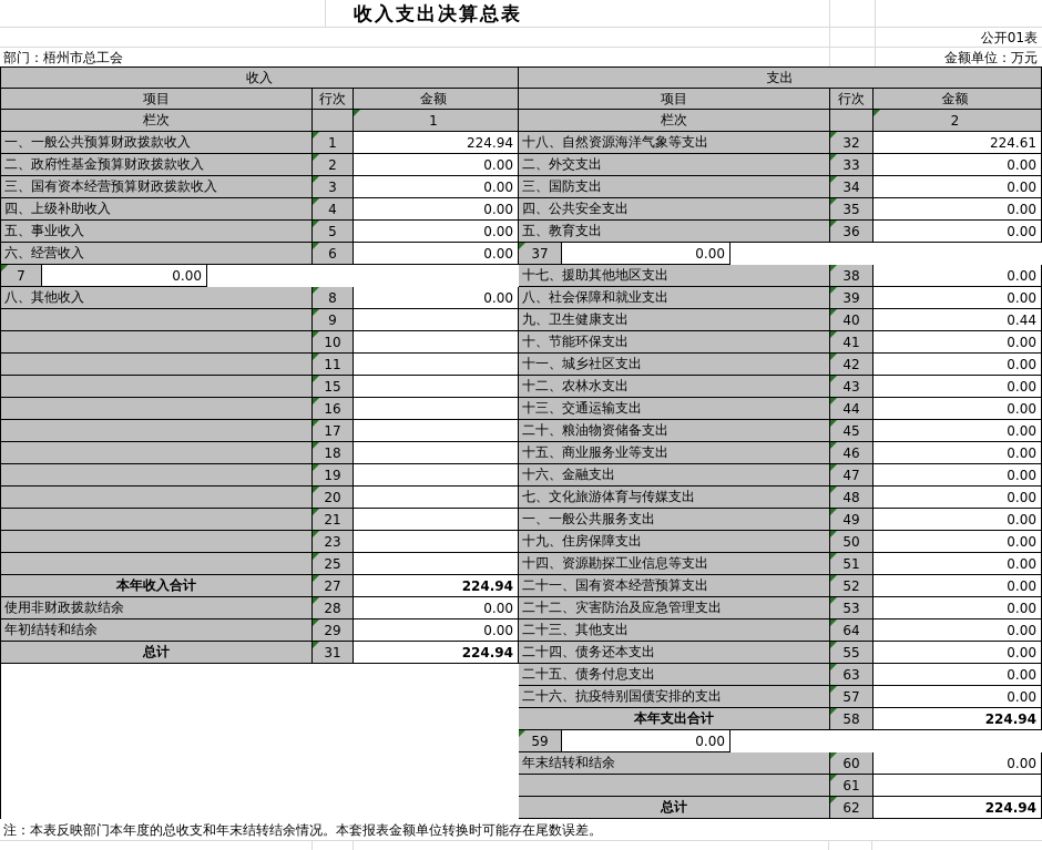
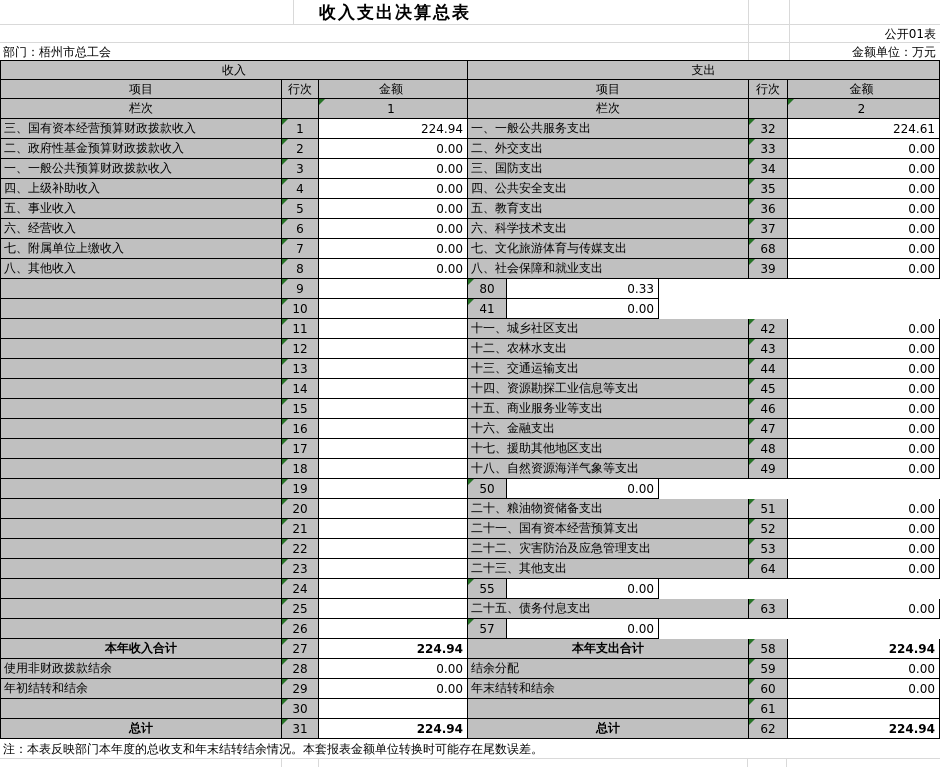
  收入支出决算总表
  公开01表
  部门：梧州市总工会
  金额单位：万元
  收入
  项目
  行次
  金额
  栏次
  1
- 一、一般公共预算财政拨款收入
+ 三、国有资本经营预算财政拨款收入
  1
  224.94
  二、政府性基金预算财政拨款收入
  2
  0.00
- 三、国有资本经营预算财政拨款收入
+ 一、一般公共预算财政拨款收入
  3
  0.00
  四、上级补助收入
  4
  0.00
  五、事业收入
  5
  0.00
  六、经营收入
  6
  0.00
+ 七、附属单位上缴收入
  7
  0.00
  八、其他收入
  8
  0.00
  9
  10
  11
+ 12
+ 13
+ 14
  15
  16
  17
  18
  19
  20
  21
+ 22
  23
+ 24
  25
+ 26
  本年收入合计
  27
  224.94
  使用非财政拨款结余
  28
  0.00
  年初结转和结余
  29
  0.00
+ 30
  总计
  31
  224.94
  支出
  项目
  行次
  金额
  栏次
  2
- 十八、自然资源海洋气象等支出
+ 一、一般公共服务支出
  32
  224.61
  二、外交支出
  33
  0.00
  三、国防支出
  34
  0.00
  四、公共安全支出
  35
  0.00
  五、教育支出
  36
  0.00
+ 六、科学技术支出
  37
  0.00
- 十七、援助其他地区支出
+ 七、文化旅游体育与传媒支出
- 38
+ 68
  0.00
  八、社会保障和就业支出
  39
  0.00
- 九、卫生健康支出
- 40
+ 80
- 0.44
+ 0.33
- 十、节能环保支出
  41
  0.00
  十一、城乡社区支出
  42
  0.00
  十二、农林水支出
  43
  0.00
  十三、交通运输支出
  44
  0.00
- 二十、粮油物资储备支出
+ 十四、资源勘探工业信息等支出
  45
  0.00
  十五、商业服务业等支出
  46
  0.00
  十六、金融支出
  47
  0.00
- 七、文化旅游体育与传媒支出
+ 十七、援助其他地区支出
  48
  0.00
- 一、一般公共服务支出
+ 十八、自然资源海洋气象等支出
  49
  0.00
- 十九、住房保障支出
  50
  0.00
- 十四、资源勘探工业信息等支出
+ 二十、粮油物资储备支出
  51
  0.00
  二十一、国有资本经营预算支出
  52
  0.00
  二十二、灾害防治及应急管理支出
  53
  0.00
  二十三、其他支出
  64
  0.00
- 二十四、债务还本支出
  55
  0.00
  二十五、债务付息支出
  63
  0.00
- 二十六、抗疫特别国债安排的支出
  57
  0.00
  本年支出合计
  58
  224.94
+ 结余分配
  59
  0.00
  年末结转和结余
  60
  0.00
  61
  总计
  62
  224.94
  注：本表反映部门本年度的总收支和年末结转结余情况。本套报表金额单位转换时可能存在尾数误差。
